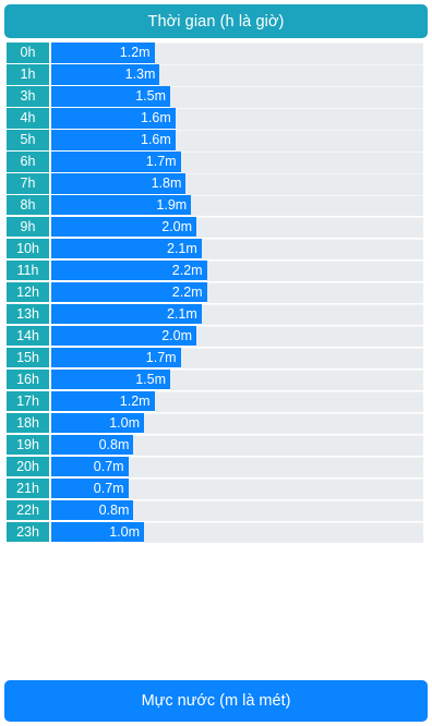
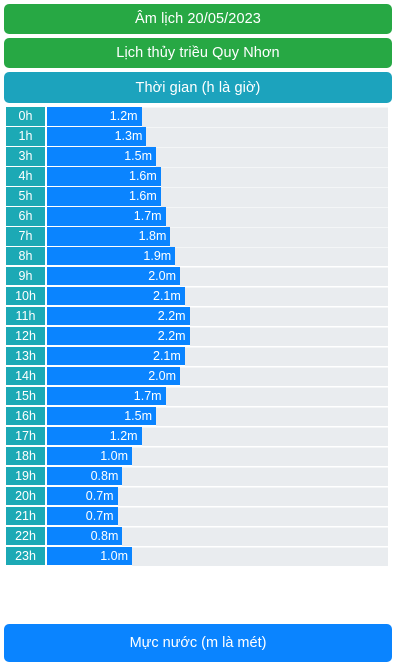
+ Âm lịch 20/05/2023
+ Lịch thủy triều Quy Nhơn
  Thời gian (h là giờ)
  1.2m
  0h
  1.3m
  1h
  1.5m
  3h
  1.6m
  4h
  1.6m
  5h
  1.7m
  6h
  1.8m
  7h
  1.9m
  8h
  2.0m
  9h
  2.1m
  10h
  2.2m
  11h
  2.2m
  12h
  2.1m
  13h
  2.0m
  14h
  1.7m
  15h
  1.5m
  16h
  1.2m
  17h
  1.0m
  18h
  0.8m
  19h
  0.7m
  20h
  0.7m
  21h
  0.8m
  22h
  1.0m
  23h
  Mực nước (m là mét)
